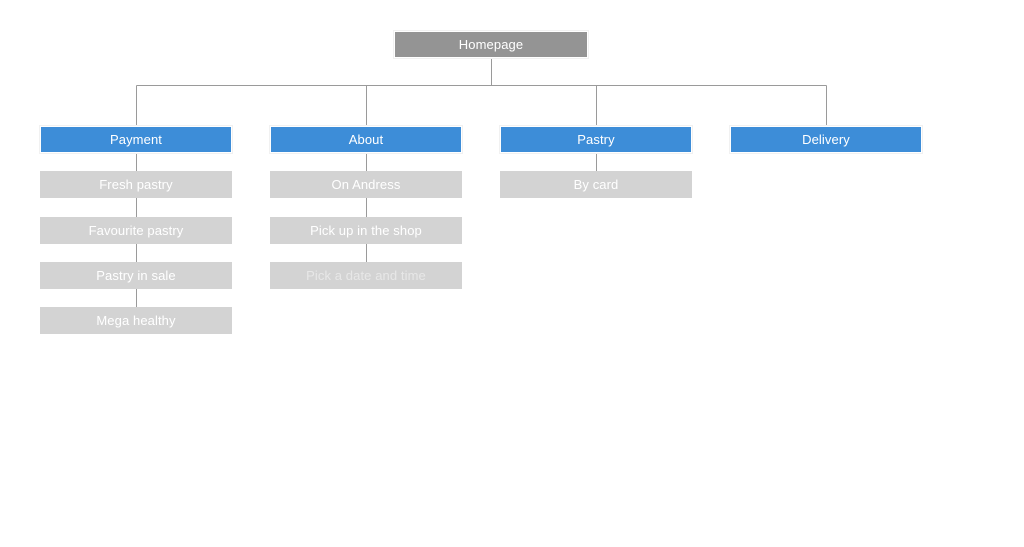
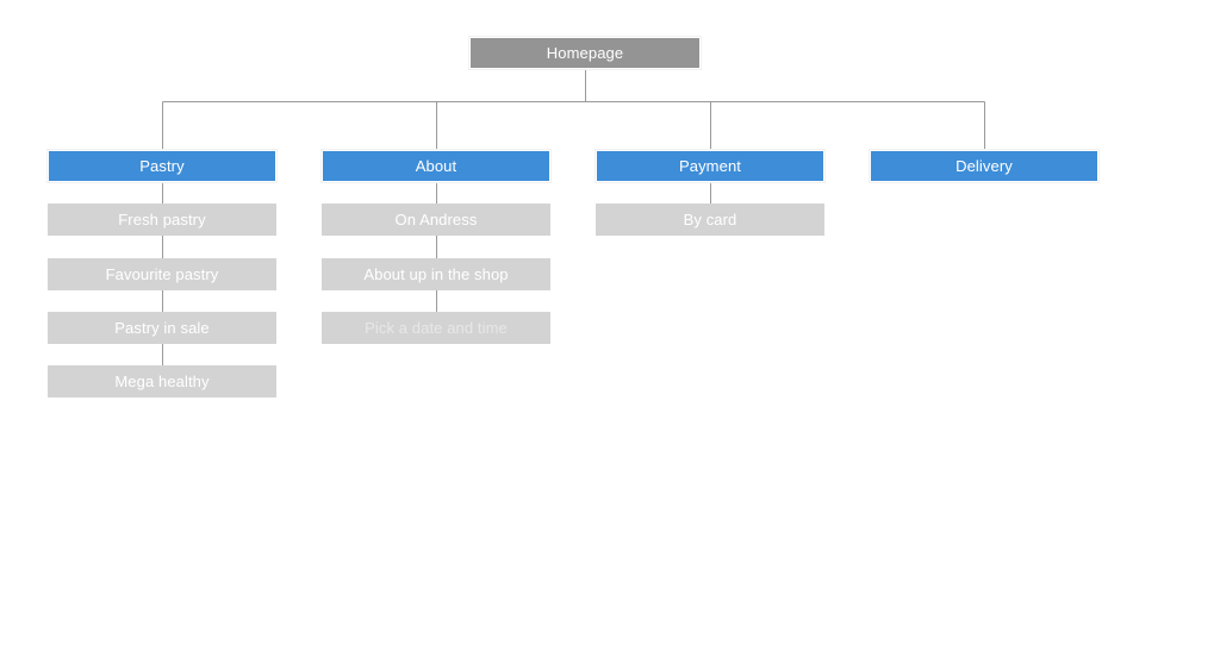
  Homepage
- Payment
+ Pastry
  Fresh pastry
  Favourite pastry
  Pastry in sale
  Mega healthy
  About
  On Andress
- Pick up in the shop
+ About up in the shop
- Pastry
+ Payment
  By card
  Delivery
